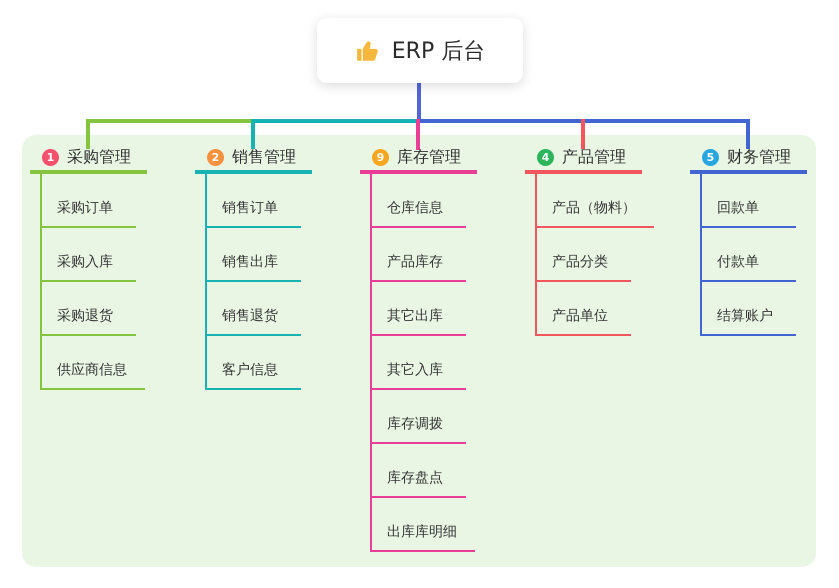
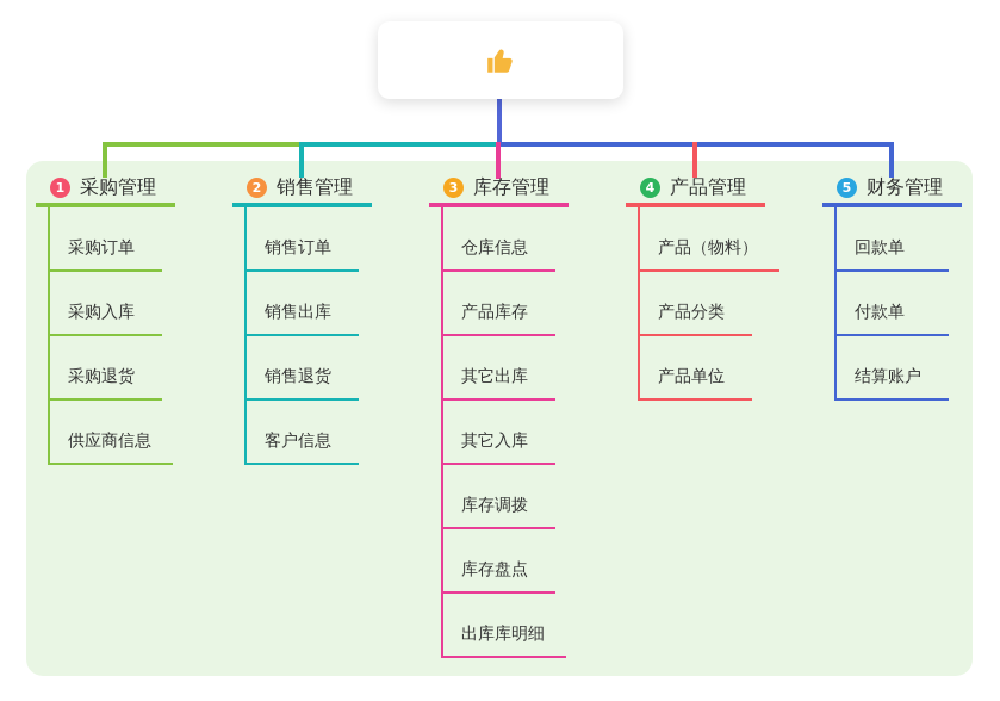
- ERP 后台
  1
  采购管理
  采购订单
  采购入库
  采购退货
  供应商信息
  2
  销售管理
  销售订单
  销售出库
  销售退货
  客户信息
- 9
+ 3
  库存管理
  仓库信息
  产品库存
  其它出库
  其它入库
  库存调拨
  库存盘点
  出库库明细
  4
  产品管理
  产品（物料）
  产品分类
  产品单位
  5
  财务管理
  回款单
  付款单
  结算账户
